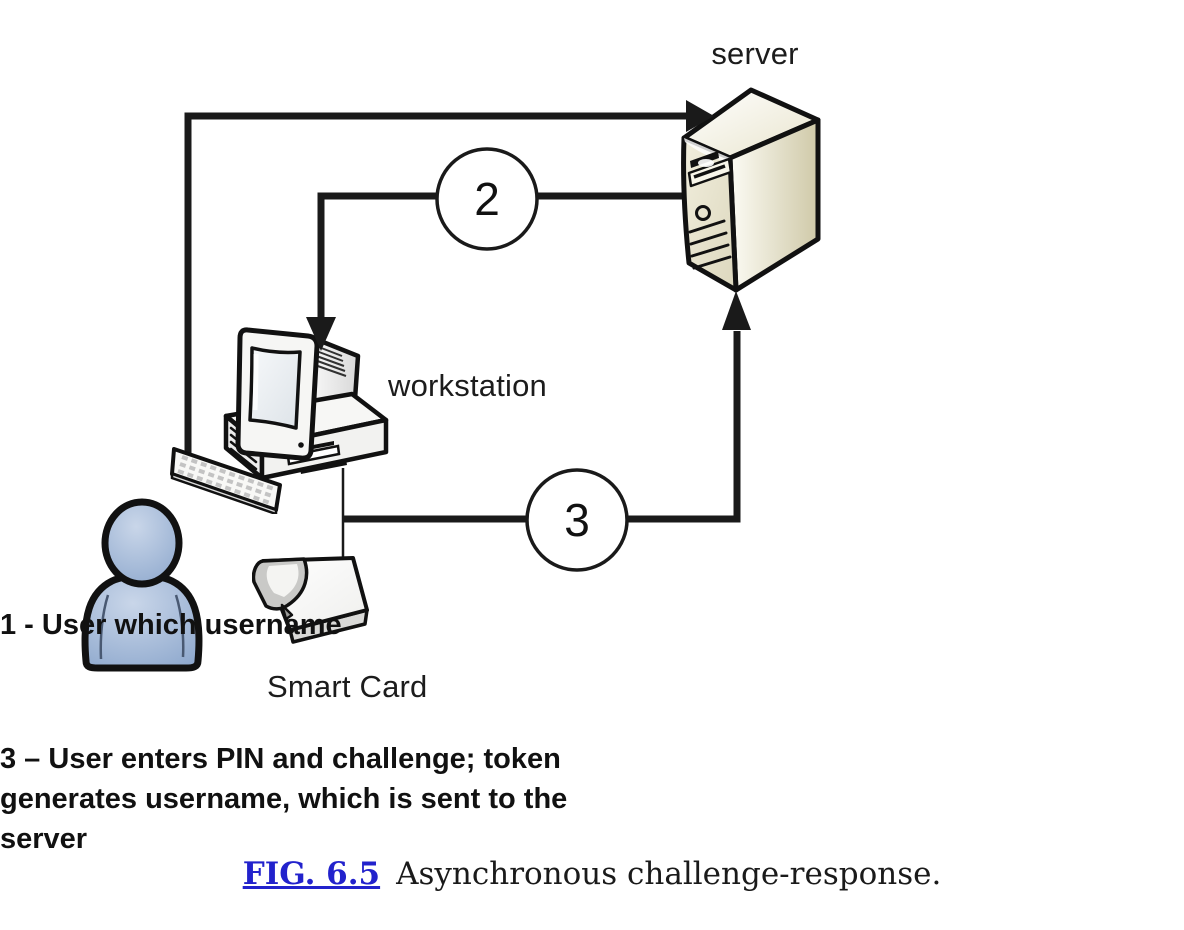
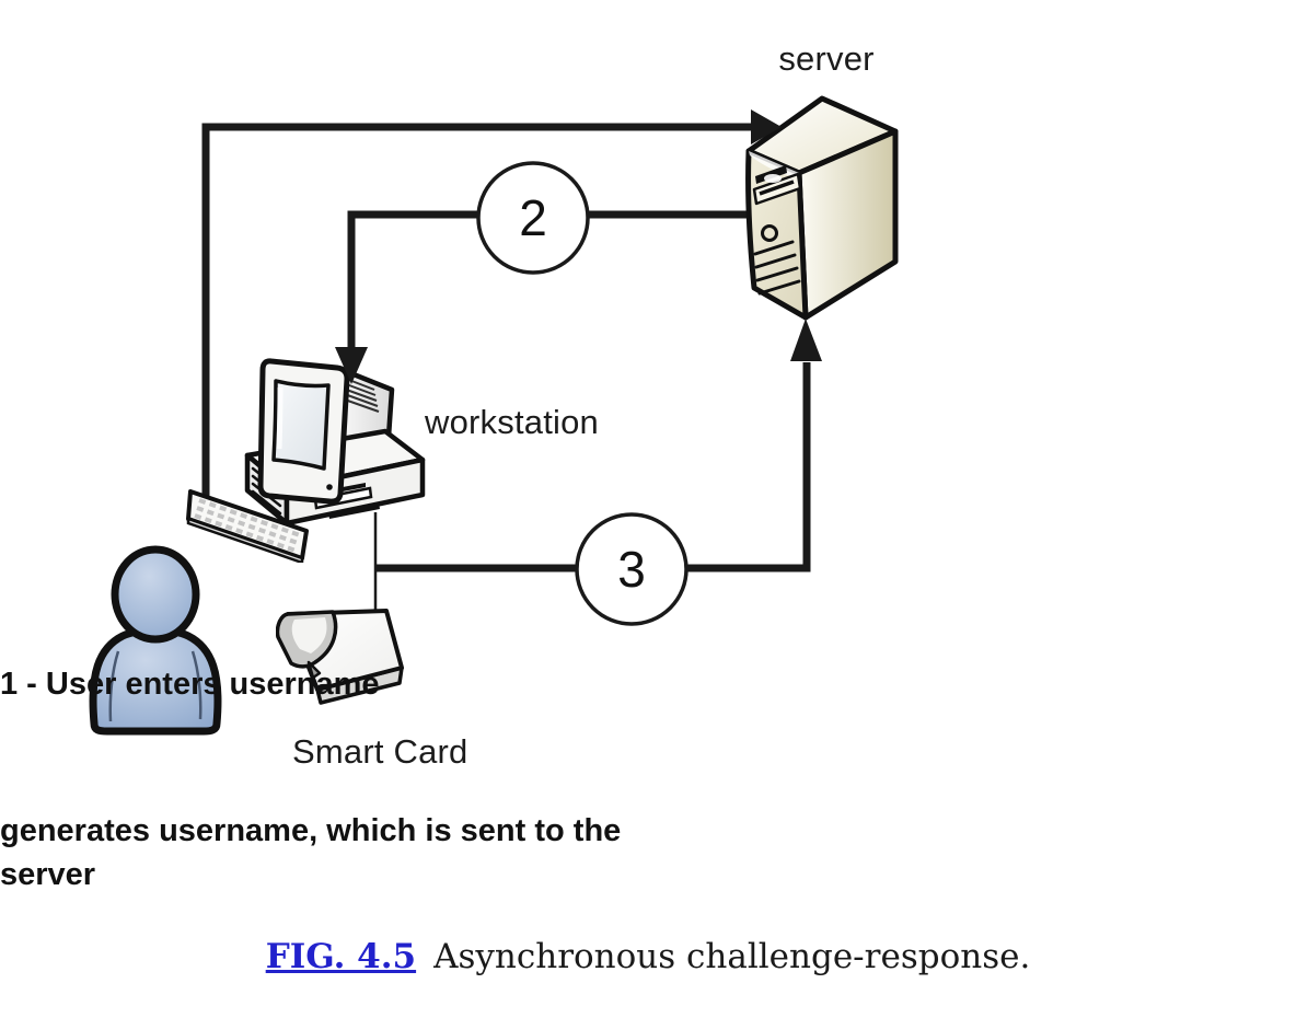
  2
  3
  server
  workstation
  Smart Card
- 1 - User which username
+ 1 - User enters username
- 3 – User enters PIN and challenge; token
  generates username, which is sent to the
  server
- FIG. 6.5 Asynchronous challenge-response.
+ FIG. 4.5 Asynchronous challenge-response.
